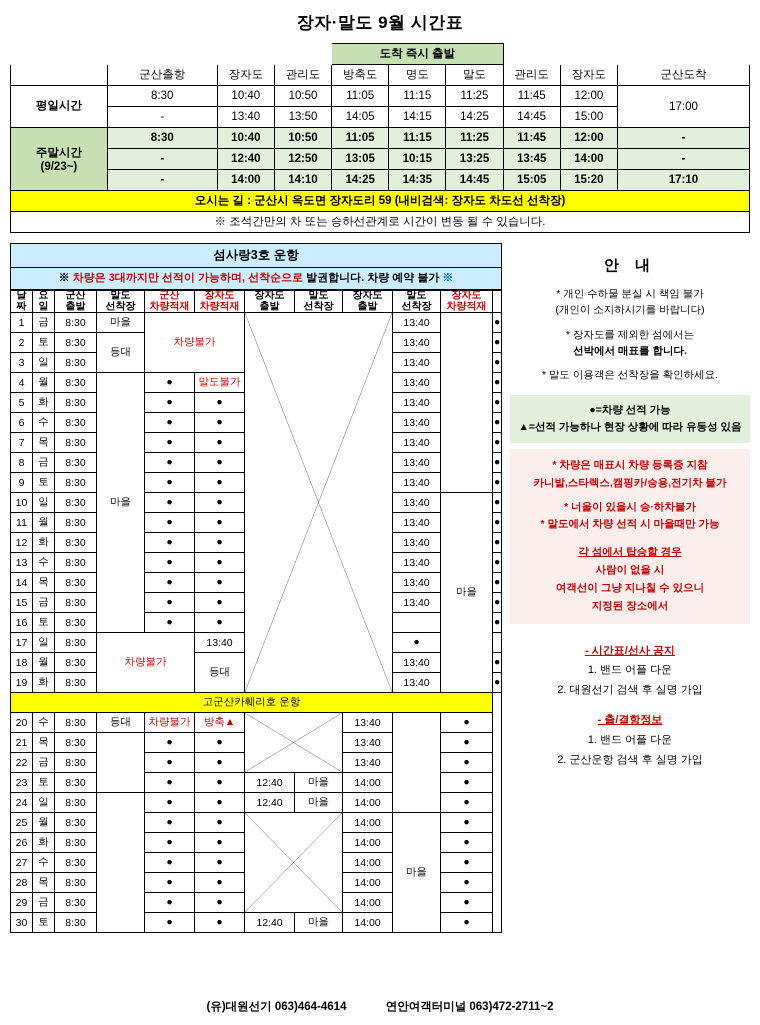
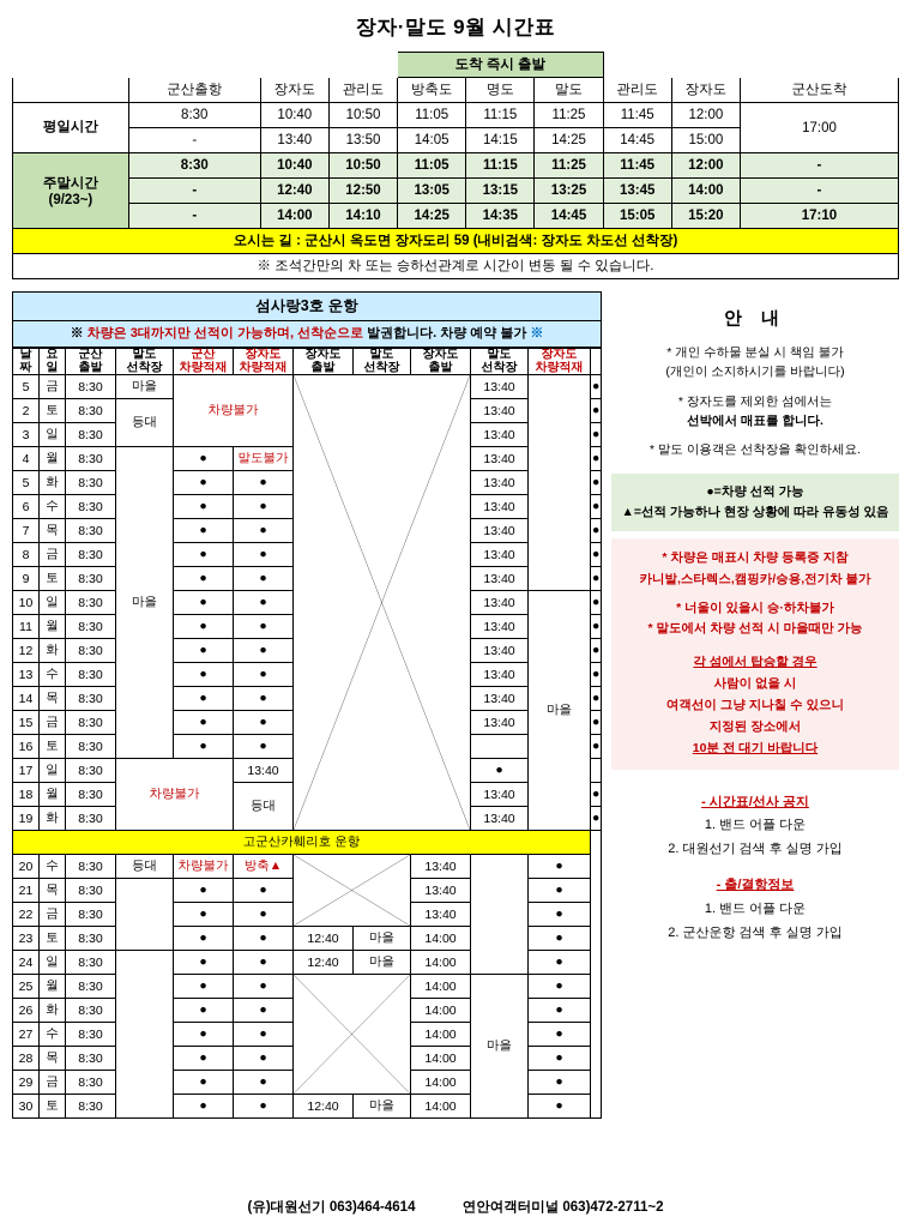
  장자·말도 9월 시간표
  				도착 즉시 출발
  	군산출항	장자도	관리도	방축도	명도	말도	관리도	장자도	군산도착
  평일시간	8:30	10:40	10:50	11:05	11:15	11:25	11:45	12:00	17:00
  -	13:40	13:50	14:05	14:15	14:25	14:45	15:00
  주말시간 (9/23~)	8:30	10:40	10:50	11:05	11:15	11:25	11:45	12:00	-
- -	12:40	12:50	13:05	10:15	13:25	13:45	14:00	-
+ -	12:40	12:50	13:05	13:15	13:25	13:45	14:00	-
  -	14:00	14:10	14:25	14:35	14:45	15:05	15:20	17:10
  오시는 길 : 군산시 옥도면 장자도리 59 (내비검색: 장자도 차도선 선착장)
  ※ 조석간만의 차 또는 승하선관계로 시간이 변동 될 수 있습니다.
  섬사랑3호 운항
  ※ 차량은 3대까지만 선적이 가능하며, 선착순으로 발권합니다. 차량 예약 불가 ※
  날 짜	요 일	군산 출발	말도 선착장	군산 차량적재	장자도 차량적재	장자도 출발	말도 선착장	장자도 출발	말도 선착장	장자도 차량적재
- 1	금	8:30	마을	차량불가		13:40		●
+ 5	금	8:30	마을	차량불가		13:40		●
  2	토	8:30	등대	13:40	●
  3	일	8:30	13:40	●
  4	월	8:30	마을	●	말도불가	13:40	●
  5	화	8:30	●	●	13:40	●
  6	수	8:30	●	●	13:40	●
  7	목	8:30	●	●	13:40	●
  8	금	8:30	●	●	13:40	●
  9	토	8:30	●	●	13:40	●
  10	일	8:30	●	●	13:40	마을	●
  11	월	8:30	●	●	13:40	●
  12	화	8:30	●	●	13:40	●
  13	수	8:30	●	●	13:40	●
  14	목	8:30	●	●	13:40	●
  15	금	8:30	●	●	13:40	●
  16	토	8:30	●	●		●
  17	일	8:30	차량불가	13:40	●
  18	월	8:30	등대	13:40	●
  19	화	8:30	13:40	●
  고군산카훼리호 운항
  20	수	8:30	등대	차량불가	방축▲		13:40		●
  21	목	8:30		●	●	13:40	●
  22	금	8:30	●	●	13:40	●
  23	토	8:30	●	●	12:40	마을	14:00	●
  24	일	8:30		●	●	12:40	마을	14:00	●
  25	월	8:30	●	●		14:00	마을	●
  26	화	8:30	●	●	14:00	●
  27	수	8:30	●	●	14:00	●
  28	목	8:30	●	●	14:00	●
  29	금	8:30	●	●	14:00	●
  30	토	8:30	●	●	12:40	마을	14:00	●
  안 내
  * 개인 수하물 분실 시 책임 불가
  (개인이 소지하시기를 바랍니다)
  * 장자도를 제외한 섬에서는
  선박에서 매표를 합니다.
  * 말도 이용객은 선착장을 확인하세요.
  ●=차량 선적 가능
  ▲=선적 가능하나 현장 상황에 따라 유동성 있음
  * 차량은 매표시 차량 등록증 지참
  카니발,스타렉스,캠핑카/승용,전기차 불가
  * 너울이 있을시 승·하차불가
  * 말도에서 차량 선적 시 마을때만 가능
  각 섬에서 탑승할 경우
  사람이 없을 시
  여객선이 그냥 지나칠 수 있으니
  지정된 장소에서
+ 10분 전 대기 바랍니다
  - 시간표/선사 공지
  1. 밴드 어플 다운
  2. 대원선기 검색 후 실명 가입
  - 출/결항정보
  1. 밴드 어플 다운
  2. 군산운항 검색 후 실명 가입
  (유)대원선기 063)464-4614 연안여객터미널 063)472-2711~2
